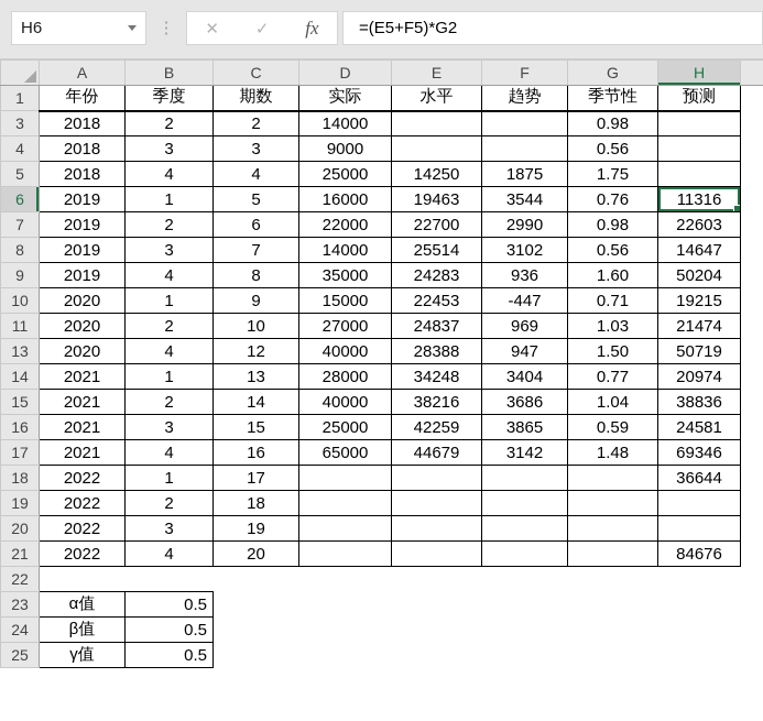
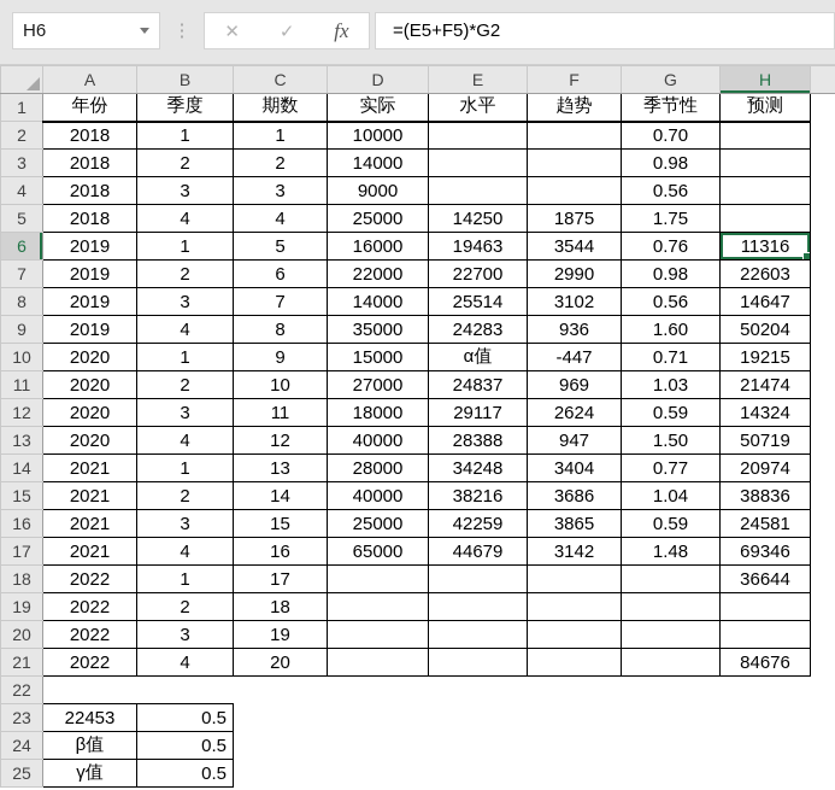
  H6
  ⋮
  ✕
  ✓
  fx
  =(E5+F5)*G2
  	A	B	C	D	E	F	G	H
  1	年份	季度	期数	实际	水平	趋势	季节性	预测
+ 2	2018	1	1	10000			0.70
  3	2018	2	2	14000			0.98
  4	2018	3	3	9000			0.56
  5	2018	4	4	25000	14250	1875	1.75
  6	2019	1	5	16000	19463	3544	0.76	11316
  7	2019	2	6	22000	22700	2990	0.98	22603
  8	2019	3	7	14000	25514	3102	0.56	14647
  9	2019	4	8	35000	24283	936	1.60	50204
- 10	2020	1	9	15000	22453	-447	0.71	19215
+ 10	2020	1	9	15000	α值	-447	0.71	19215
  11	2020	2	10	27000	24837	969	1.03	21474
+ 12	2020	3	11	18000	29117	2624	0.59	14324
  13	2020	4	12	40000	28388	947	1.50	50719
  14	2021	1	13	28000	34248	3404	0.77	20974
  15	2021	2	14	40000	38216	3686	1.04	38836
  16	2021	3	15	25000	42259	3865	0.59	24581
  17	2021	4	16	65000	44679	3142	1.48	69346
  18	2022	1	17					36644
  19	2022	2	18
  20	2022	3	19
  21	2022	4	20					84676
  22
- 23	α值	0.5
+ 23	22453	0.5
  24	β值	0.5
  25	γ值	0.5
